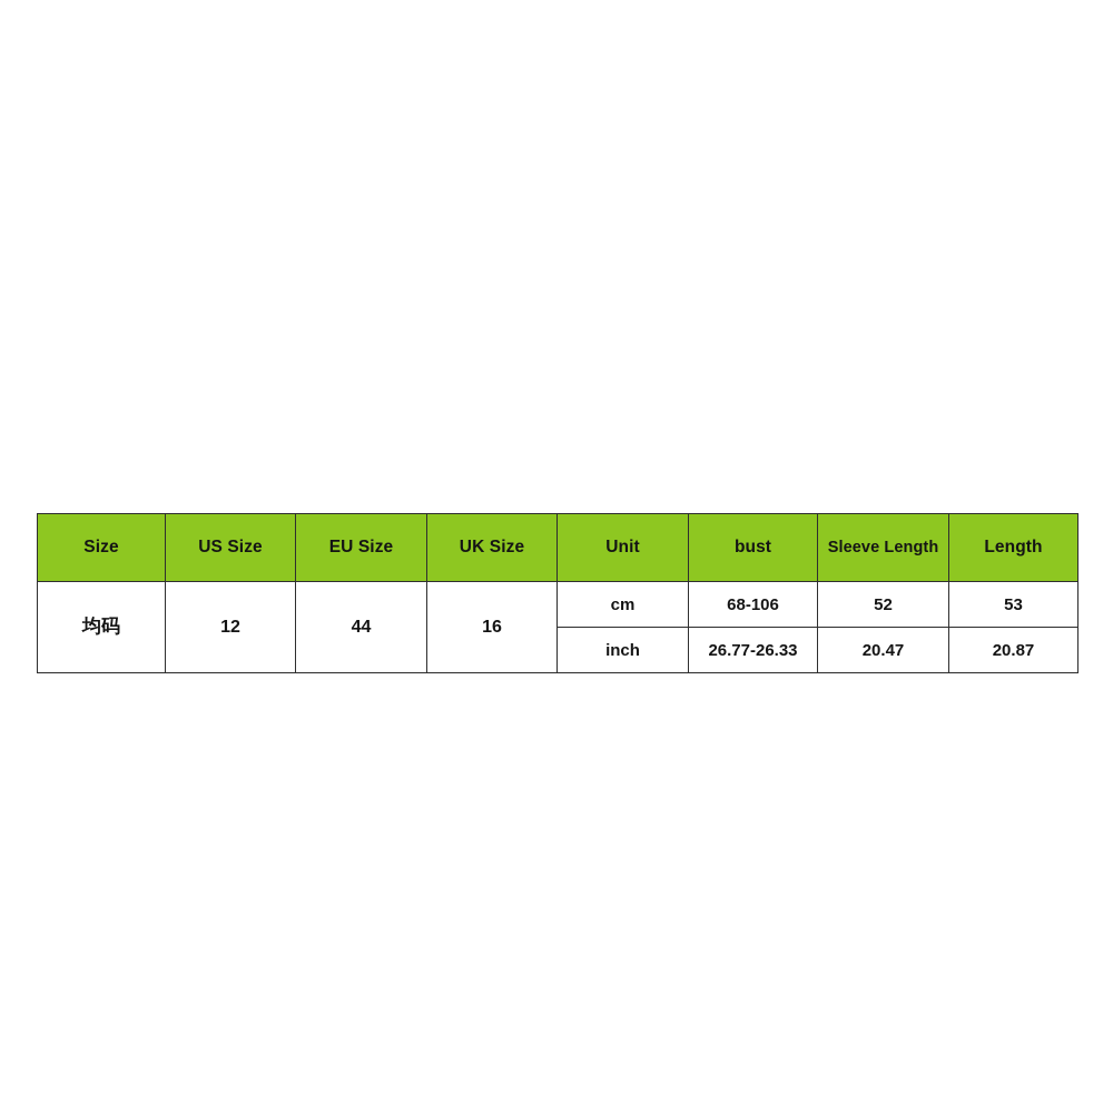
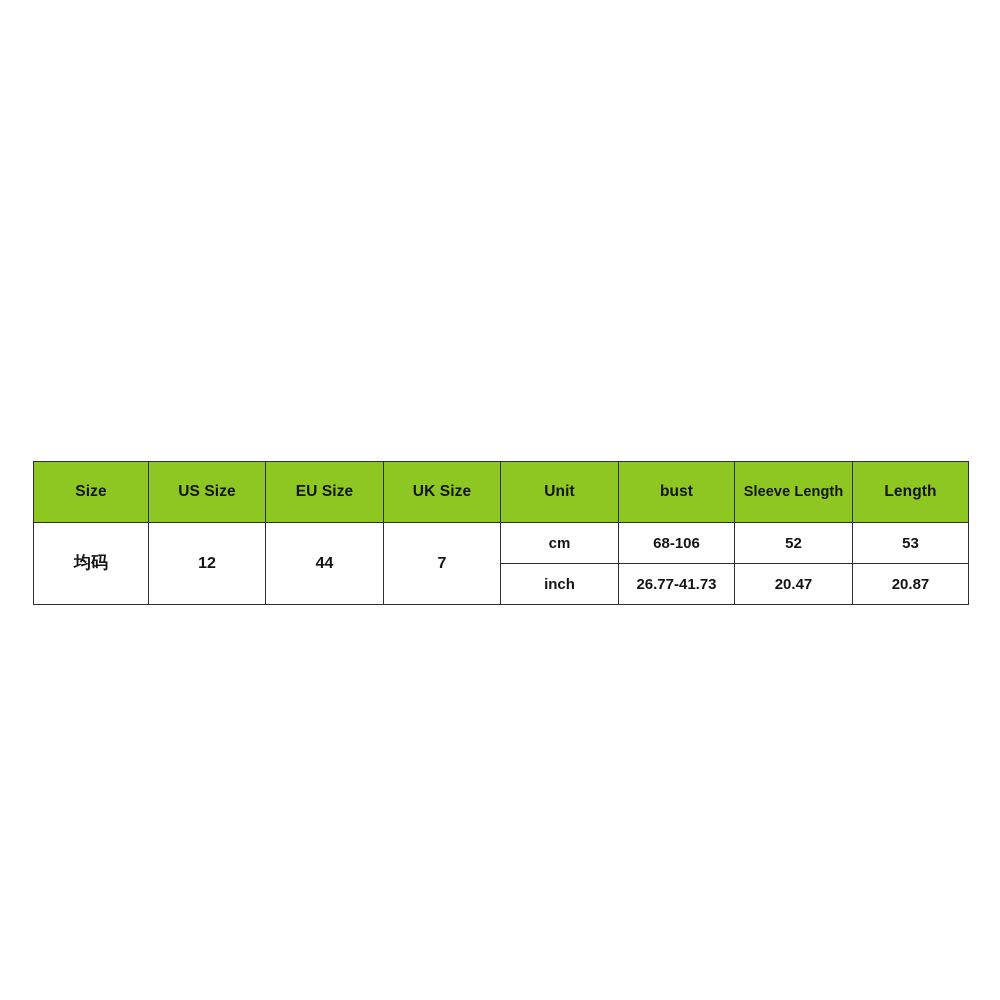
  Size	US Size	EU Size	UK Size	Unit	bust	Sleeve Length	Length
- 均码	12	44	16	cm	68-106	52	53
+ 均码	12	44	7	cm	68-106	52	53
- inch	26.77-26.33	20.47	20.87
+ inch	26.77-41.73	20.47	20.87
